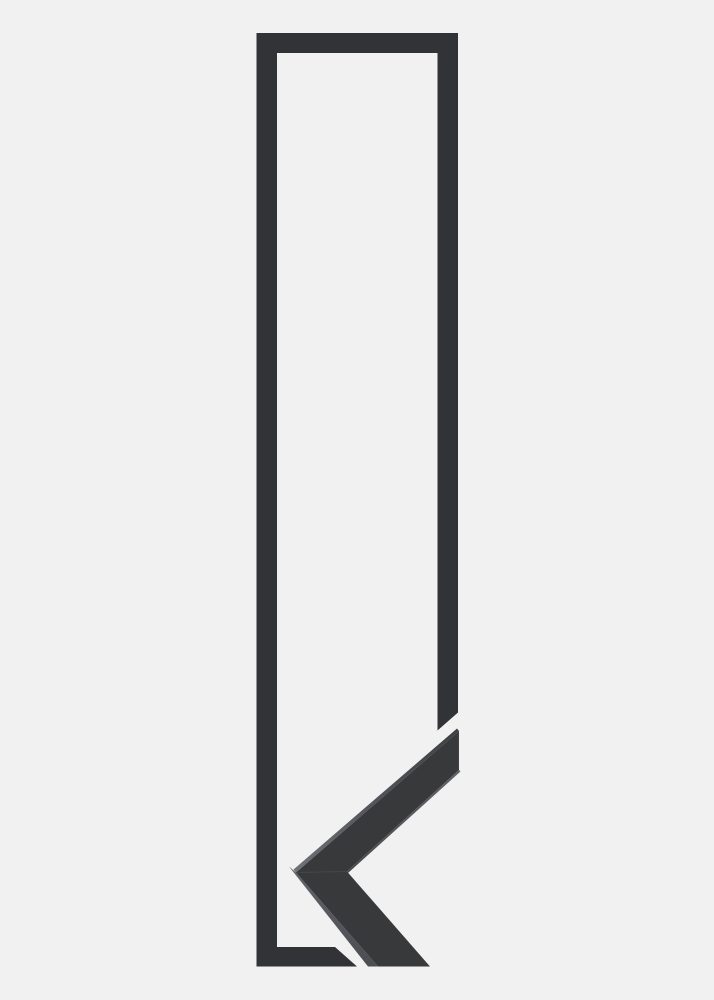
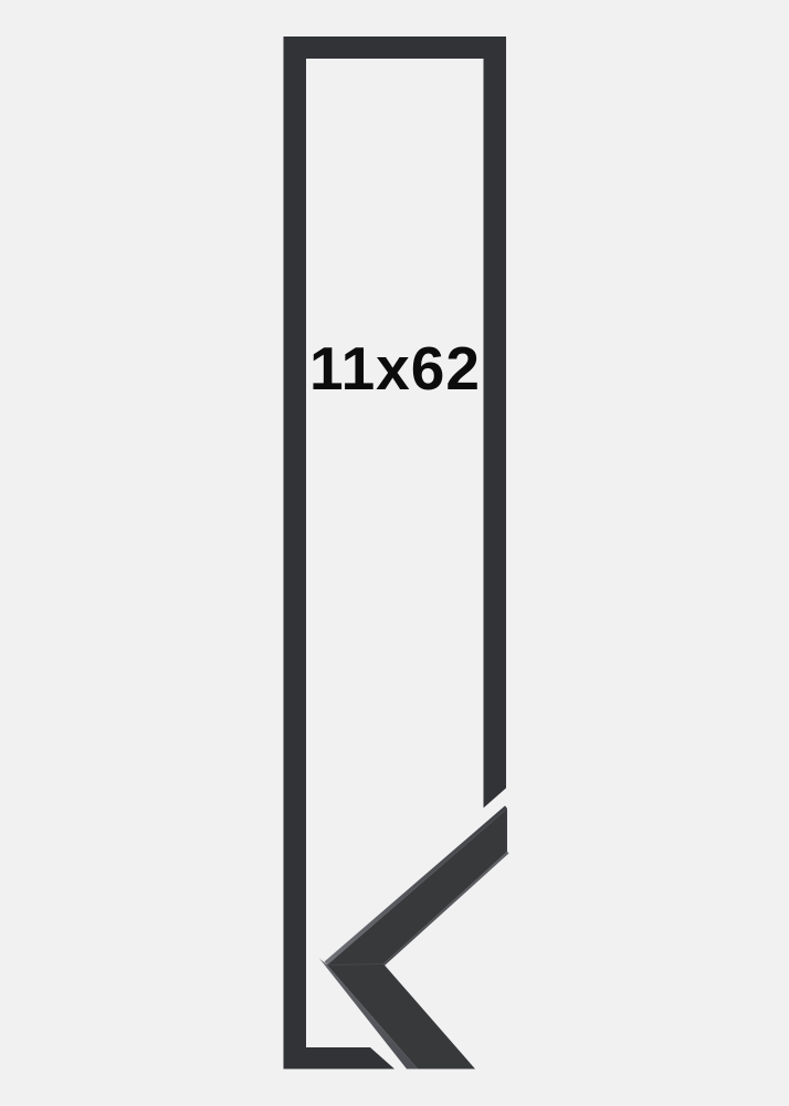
+ 11x62
